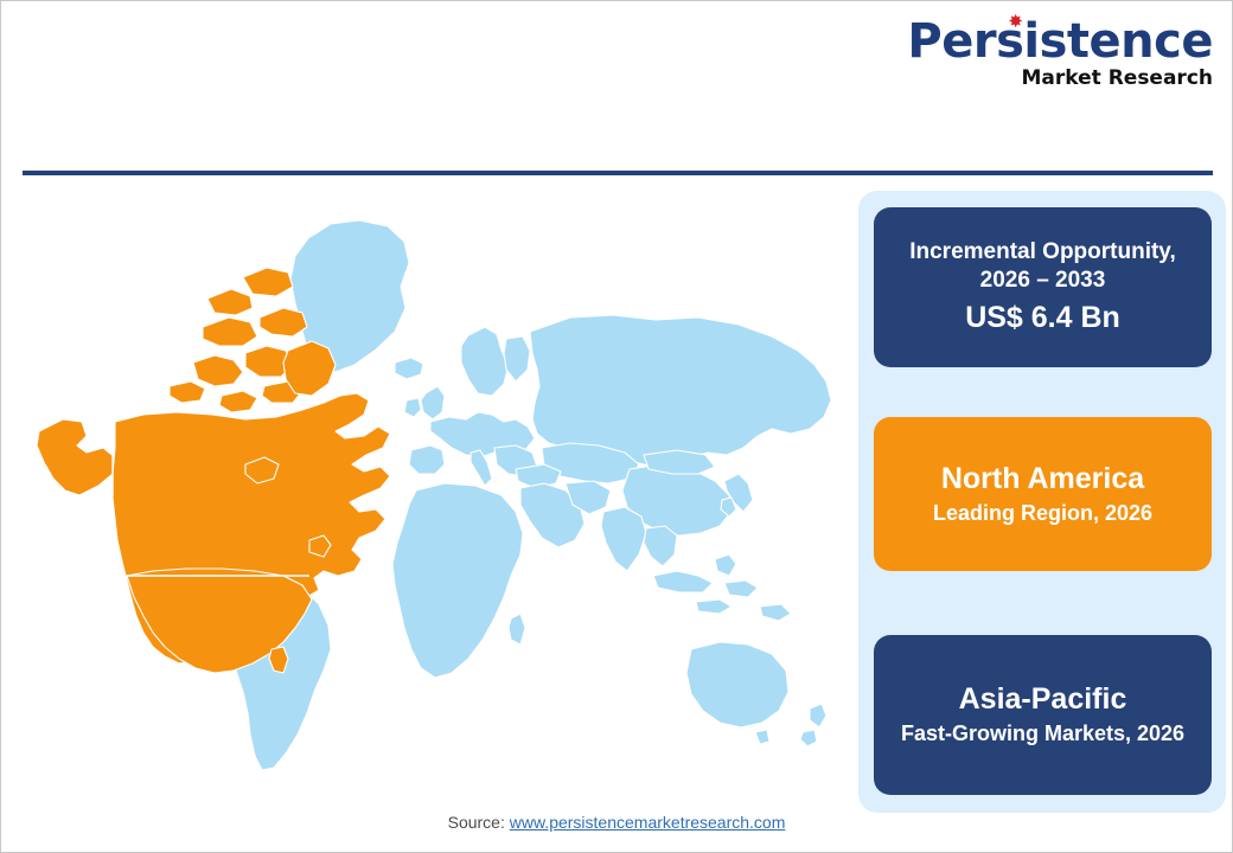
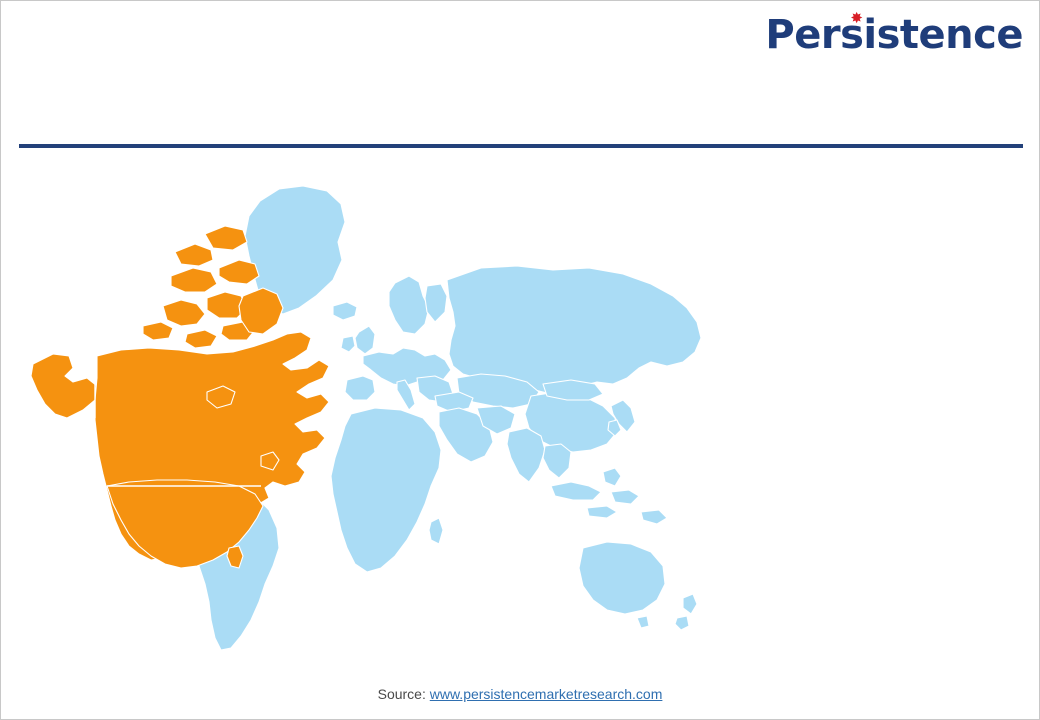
  Persistence
  ✸
- Market Research
- Incremental Opportunity,
- 2026 – 2033
- US$ 6.4 Bn
- North America
- Leading Region, 2026
- Asia-Pacific
- Fast-Growing Markets, 2026
  Source: www.persistencemarketresearch.com
